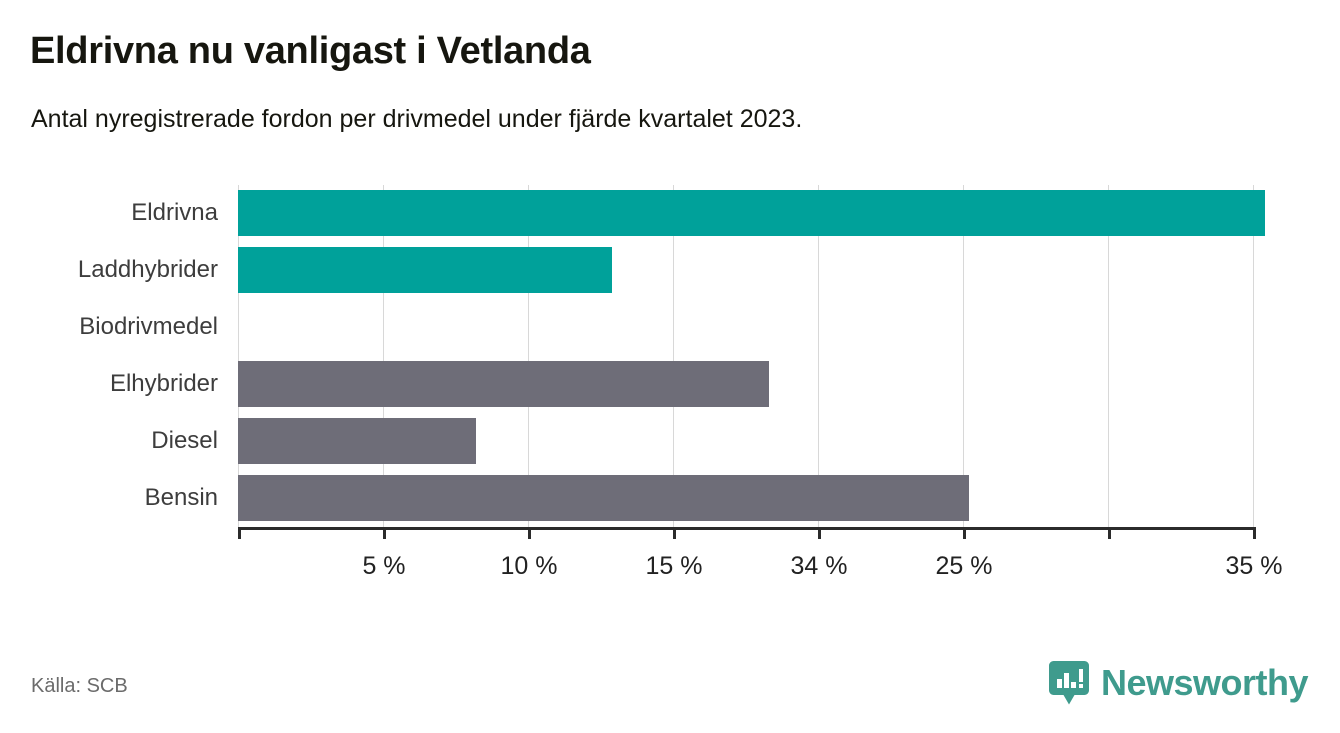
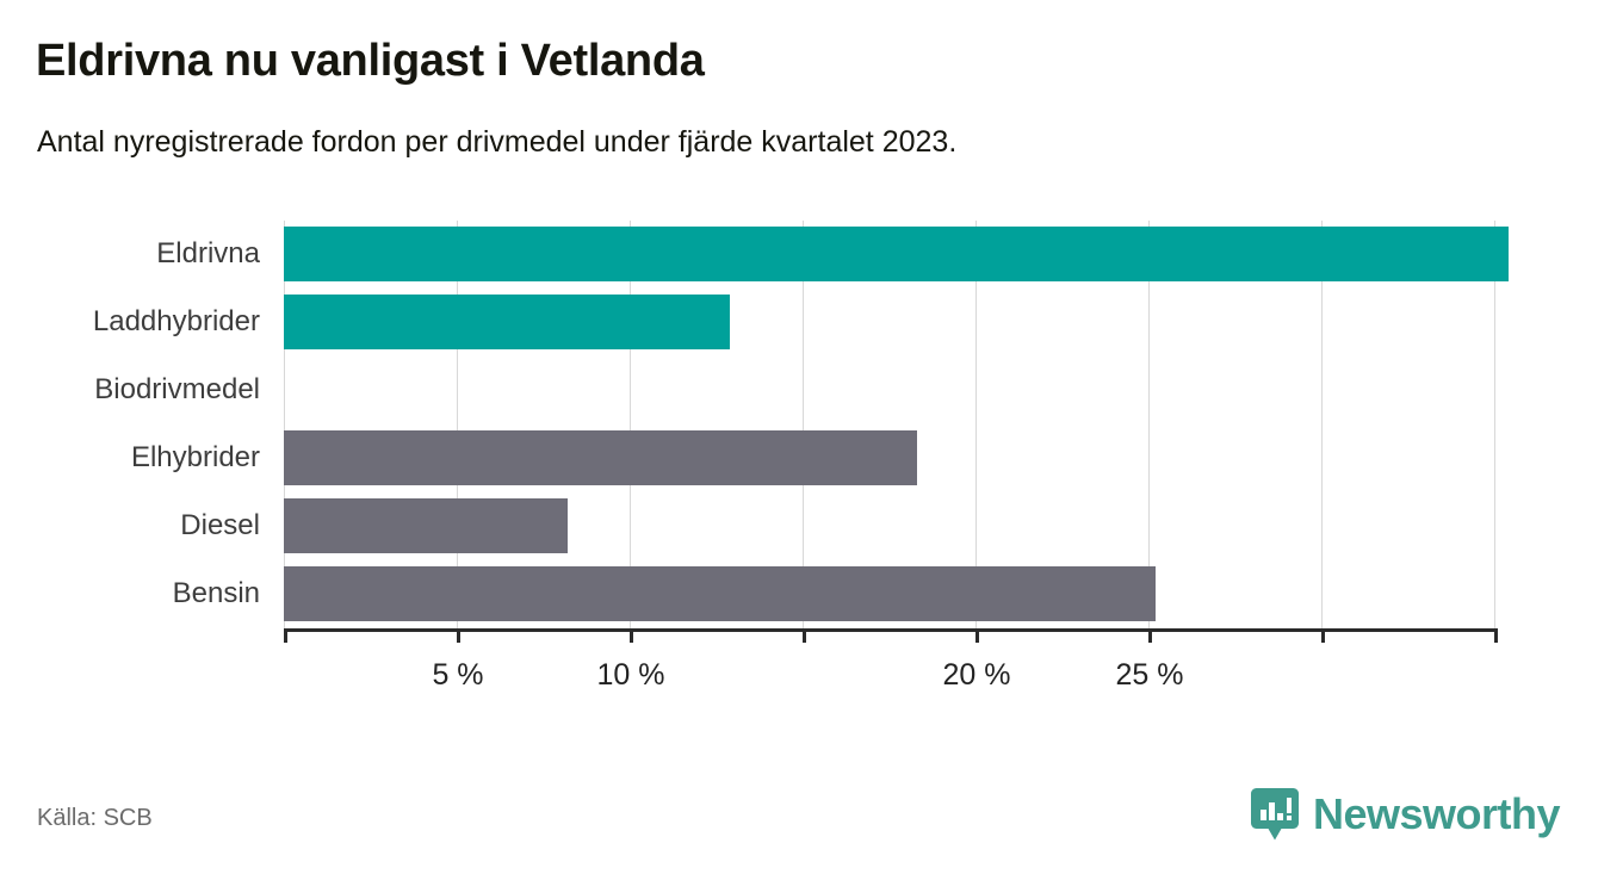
  Eldrivna nu vanligast i Vetlanda
  Antal nyregistrerade fordon per drivmedel under fjärde kvartalet 2023.
  5 %
  10 %
- 15 %
- 34 %
+ 20 %
  25 %
- 35 %
  Eldrivna
  Laddhybrider
  Biodrivmedel
  Elhybrider
  Diesel
  Bensin
  Källa: SCB
  Newsworthy
